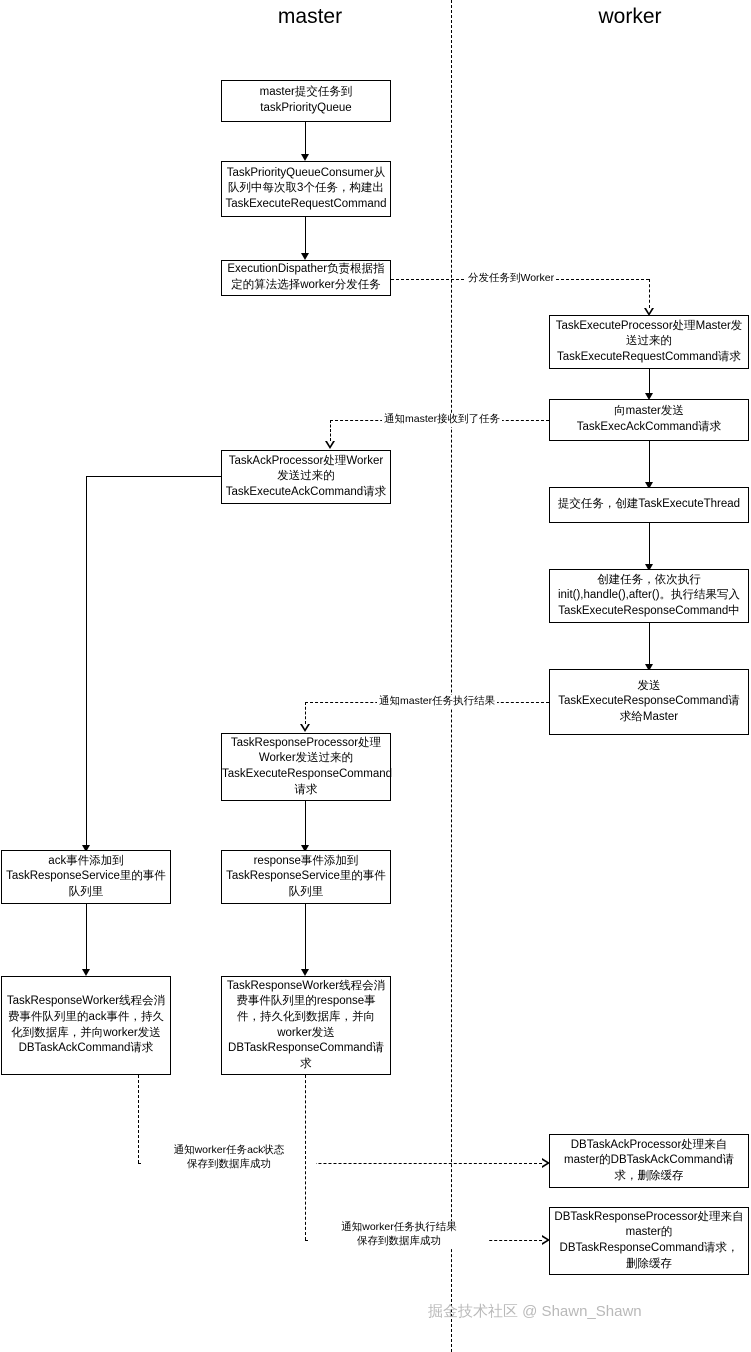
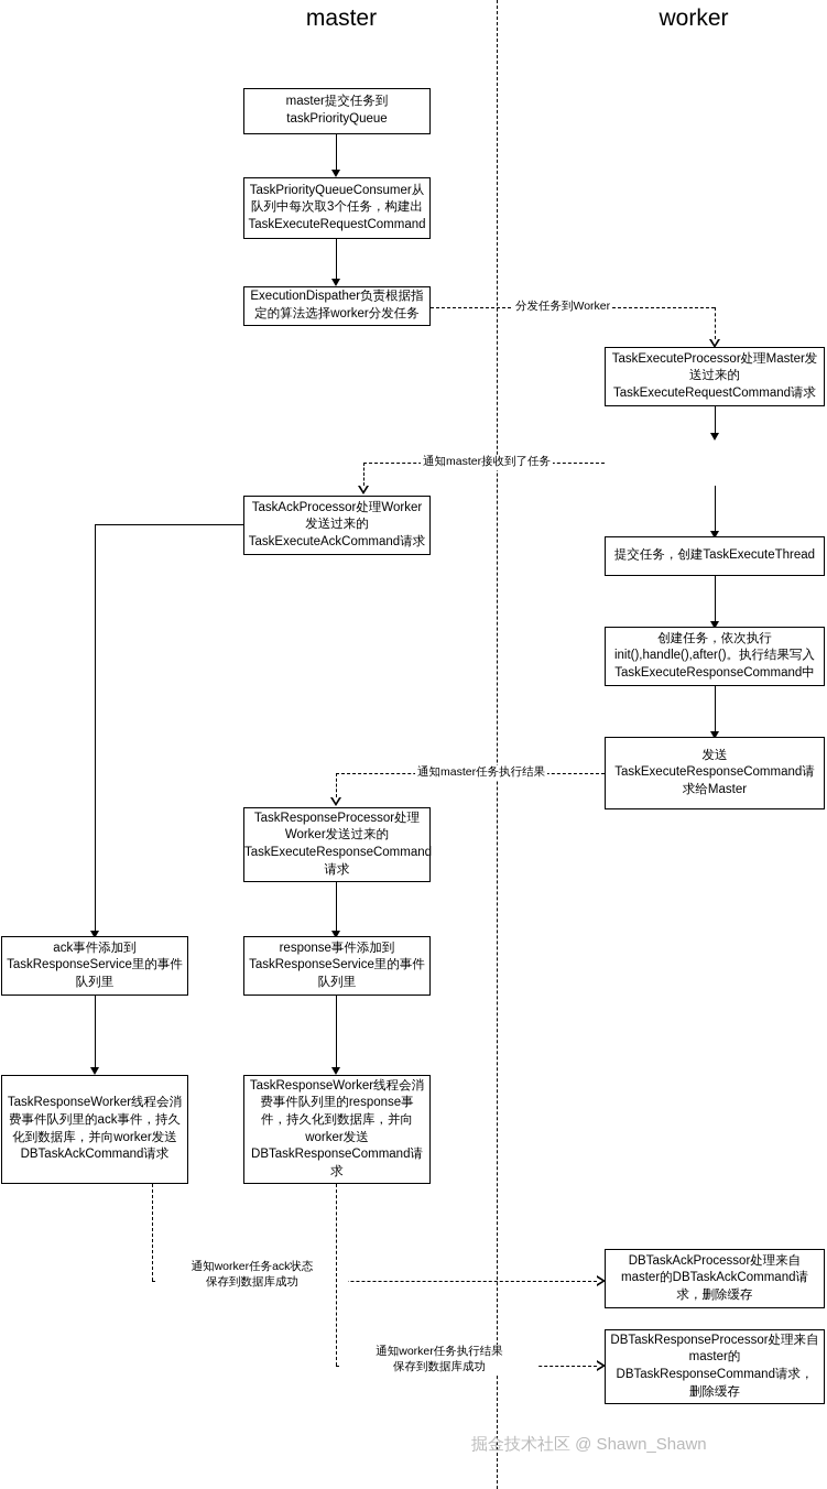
  master
  worker
  master提交任务到
  taskPriorityQueue
  TaskPriorityQueueConsumer从
  队列中每次取3个任务，构建出
  TaskExecuteRequestCommand
  ExecutionDispather负责根据指
  定的算法选择worker分发任务
  分发任务到Worker
  TaskAckProcessor处理Worker
  发送过来的
  TaskExecuteAckCommand请求
  TaskResponseProcessor处理
  Worker发送过来的
  TaskExecuteResponseCommand
  请求
  ack事件添加到
  TaskResponseService里的事件
  队列里
  response事件添加到
  TaskResponseService里的事件
  队列里
  TaskResponseWorker线程会消
  费事件队列里的ack事件，持久
  化到数据库，并向worker发送
  DBTaskAckCommand请求
  TaskResponseWorker线程会消
  费事件队列里的response事
  件，持久化到数据库，并向
  worker发送
  DBTaskResponseCommand请
  求
  通知worker任务ack状态
  保存到数据库成功
  通知worker任务执行结果
  保存到数据库成功
  TaskExecuteProcessor处理Master发
  送过来的
  TaskExecuteRequestCommand请求
- 向master发送
- TaskExecAckCommand请求
  通知master接收到了任务
  提交任务，创建TaskExecuteThread
  创建任务，依次执行
  init(),handle(),after()。执行结果写入
  TaskExecuteResponseCommand中
  发送
  TaskExecuteResponseCommand请
  求给Master
  通知master任务执行结果
  DBTaskAckProcessor处理来自
  master的DBTaskAckCommand请
  求，删除缓存
  DBTaskResponseProcessor处理来自
  master的
  DBTaskResponseCommand请求，
  删除缓存
  掘金技术社区 @ Shawn_Shawn
